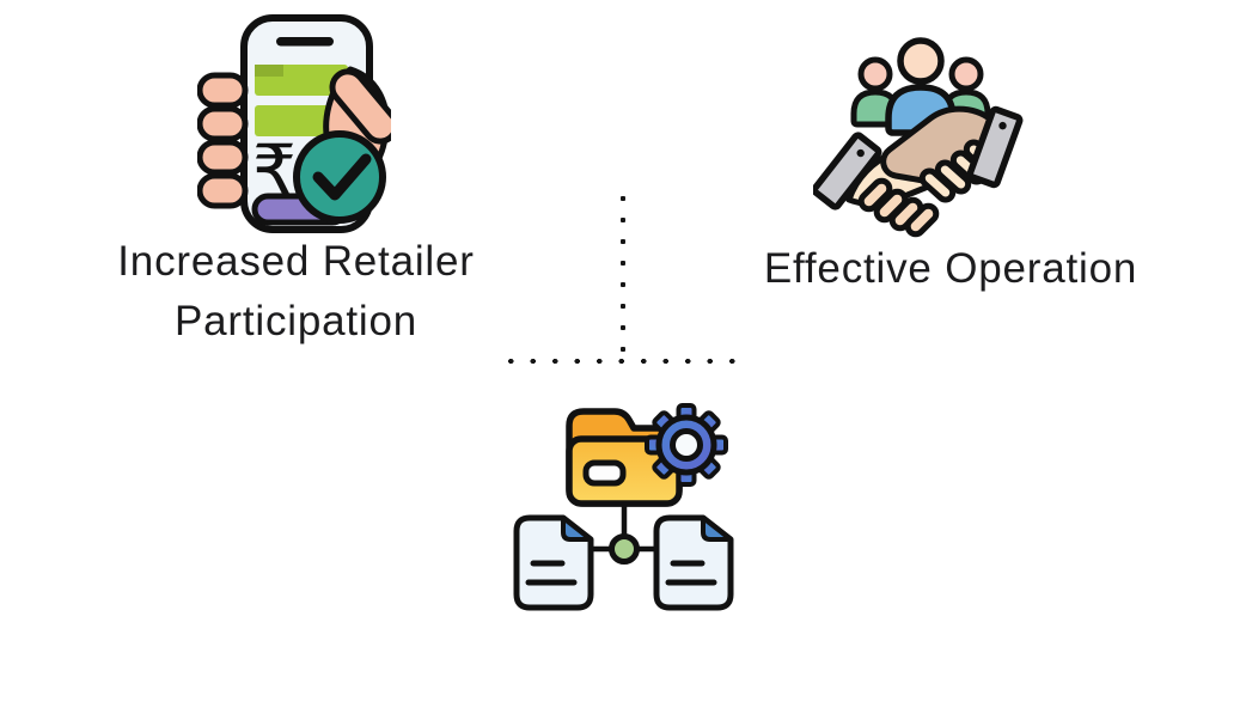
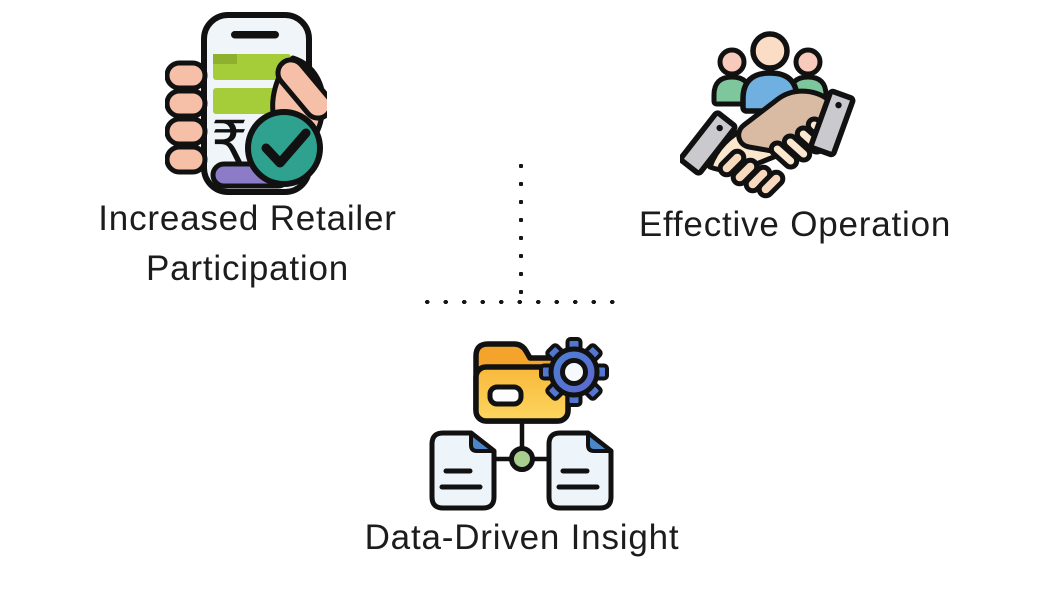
  ₹
  Increased Retailer
  Participation
  Effective Operation
+ Data-Driven Insight
